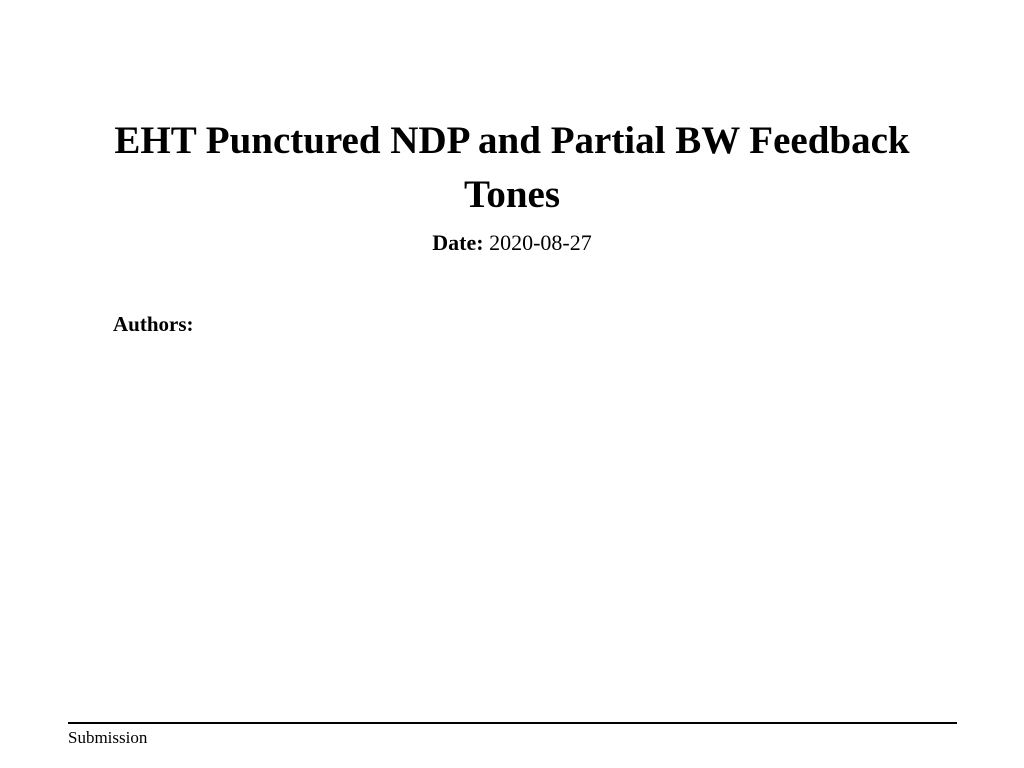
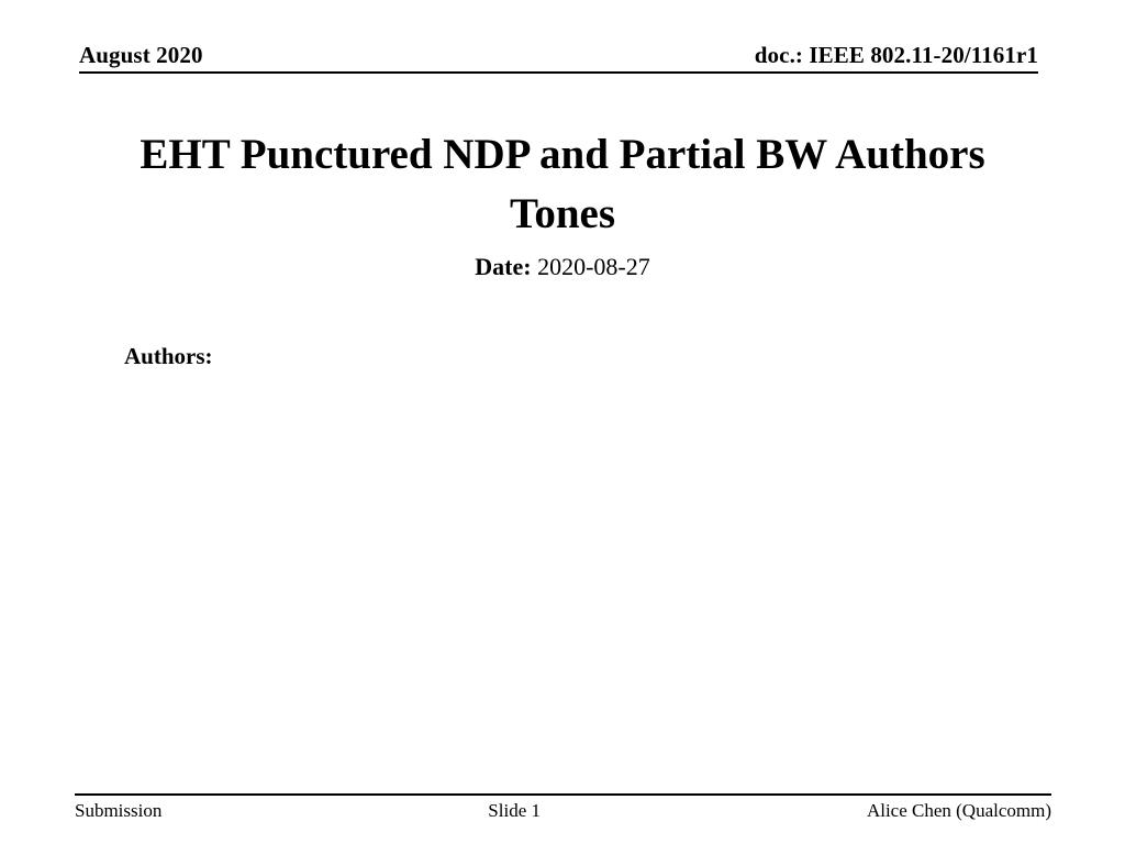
+ August 2020
+ doc.: IEEE 802.11-20/1161r1
- EHT Punctured NDP and Partial BW Feedback Tones
+ EHT Punctured NDP and Partial BW Authors Tones
  Date: 2020-08-27
  Authors:
  Submission
+ Slide 1
+ Alice Chen (Qualcomm)
